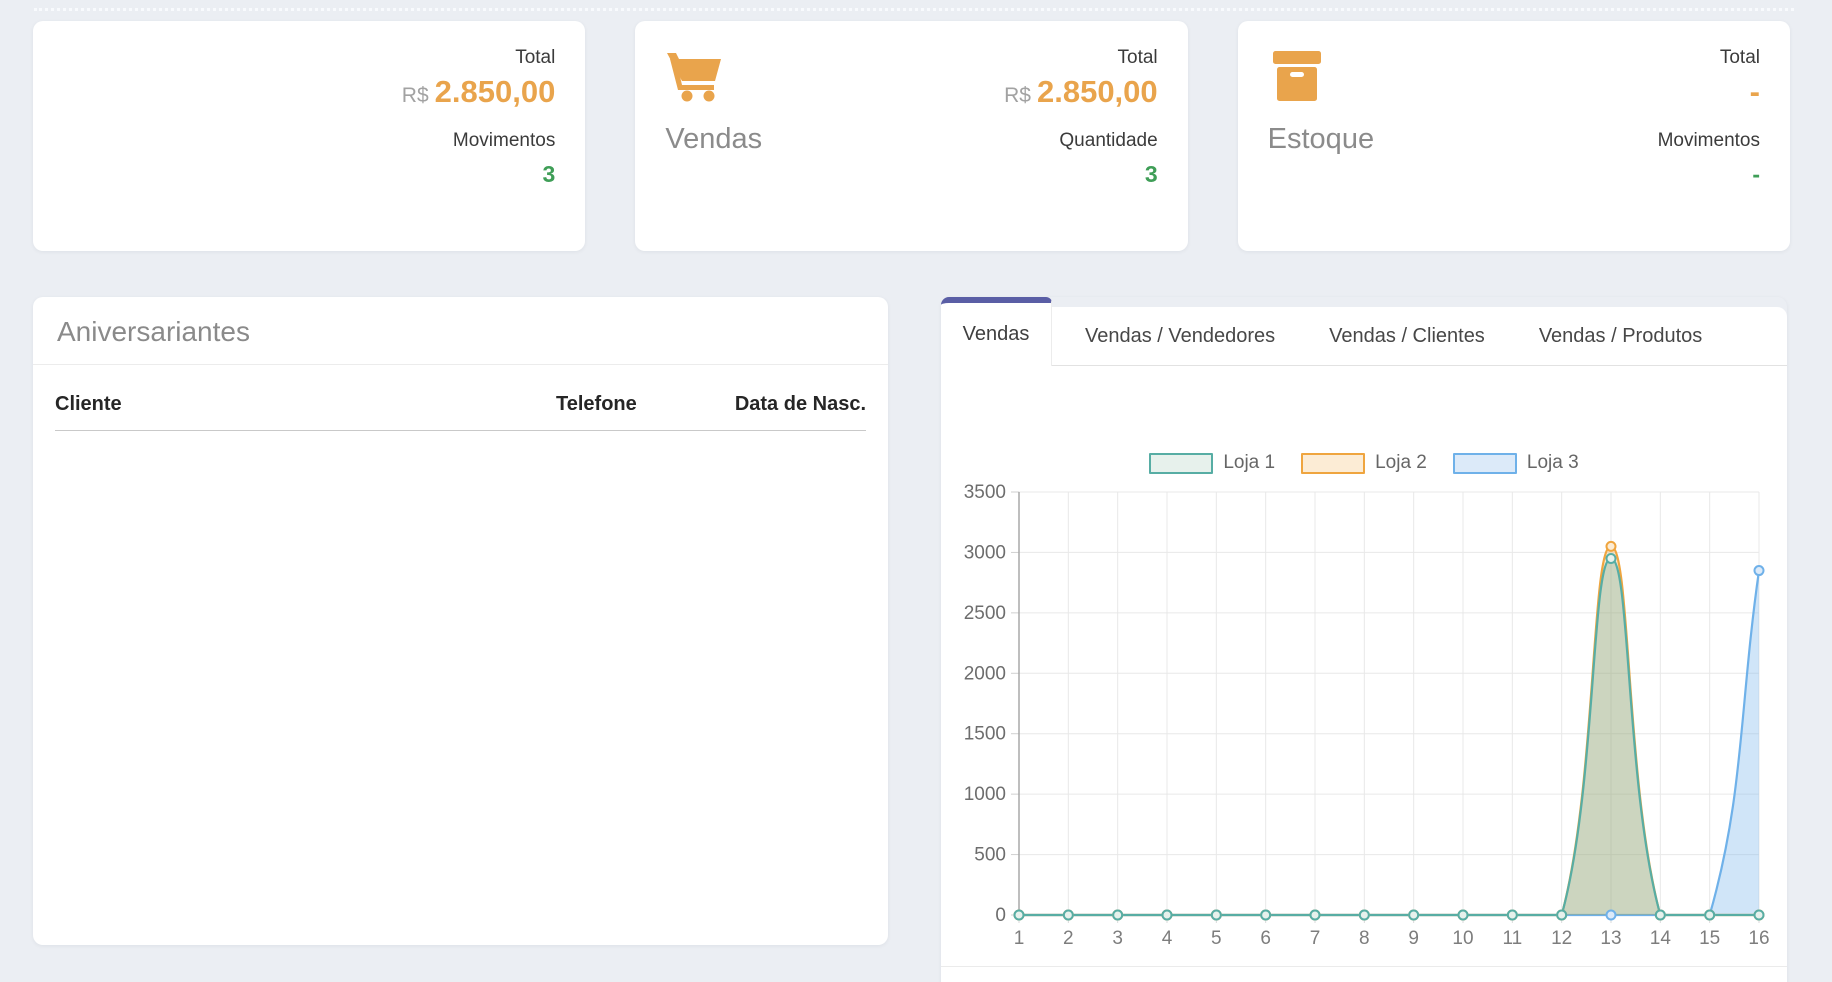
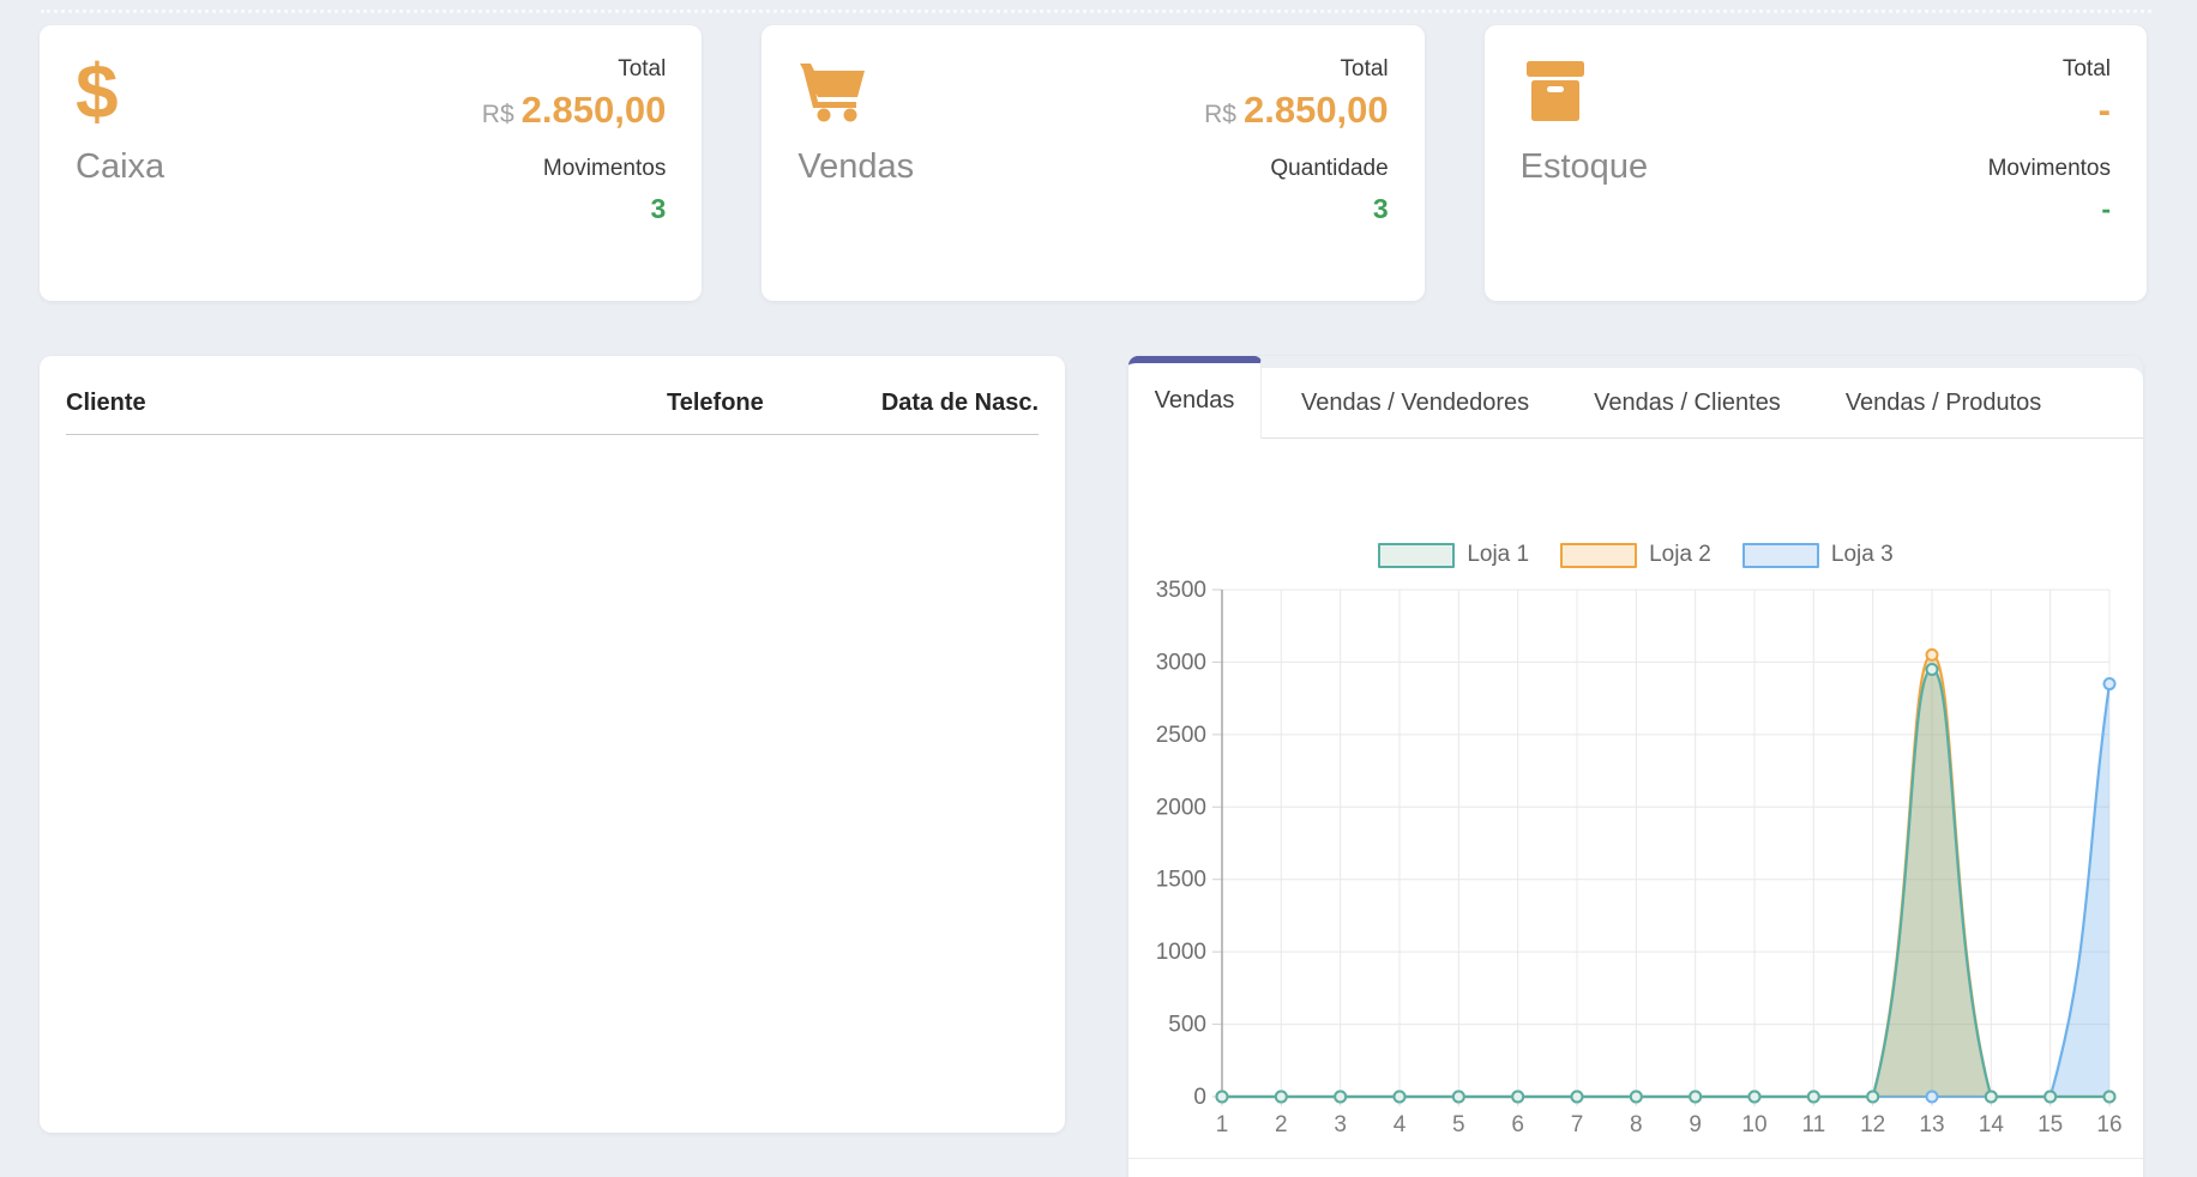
+ $
+ Caixa
  Total
  R$ 2.850,00
  Movimentos
  3
  Vendas
  Total
  R$ 2.850,00
  Quantidade
  3
  Estoque
  Total
  -
  Movimentos
  -
- Aniversariantes
  Cliente	Telefone	Data de Nasc.
  Vendas
  Vendas / Vendedores
  Vendas / Clientes
  Vendas / Produtos
  0
  500
  1000
  1500
  2000
  2500
  3000
  3500
  1
  2
  3
  4
  5
  6
  7
  8
  9
  10
  11
  12
  13
  14
  15
  16
  Loja 1
  Loja 2
  Loja 3
